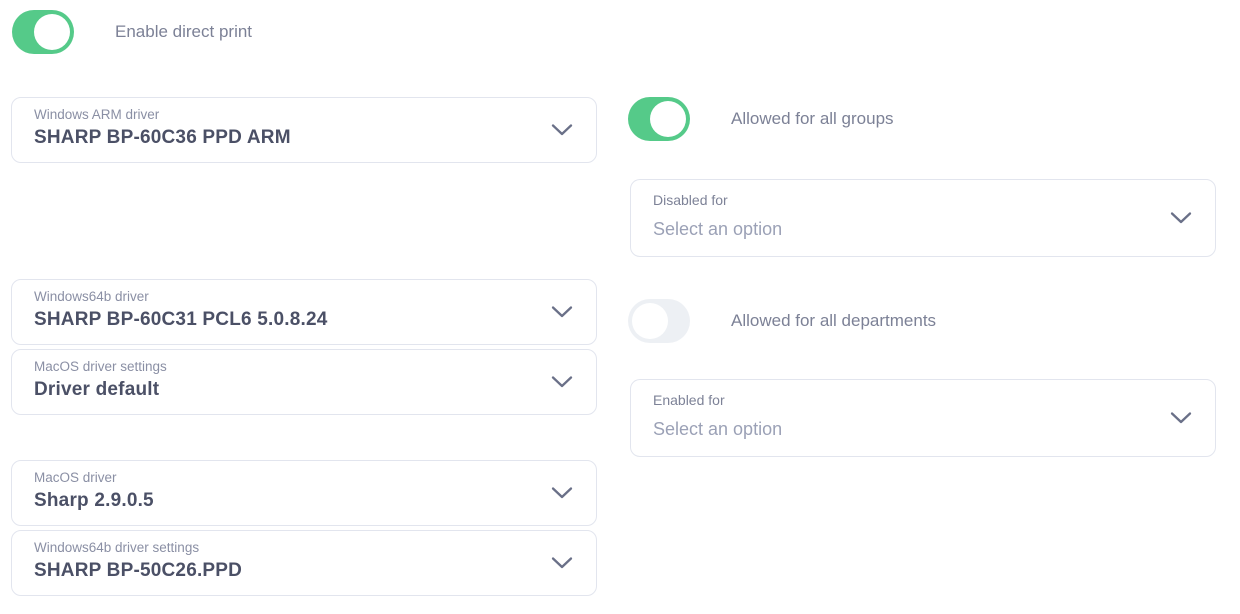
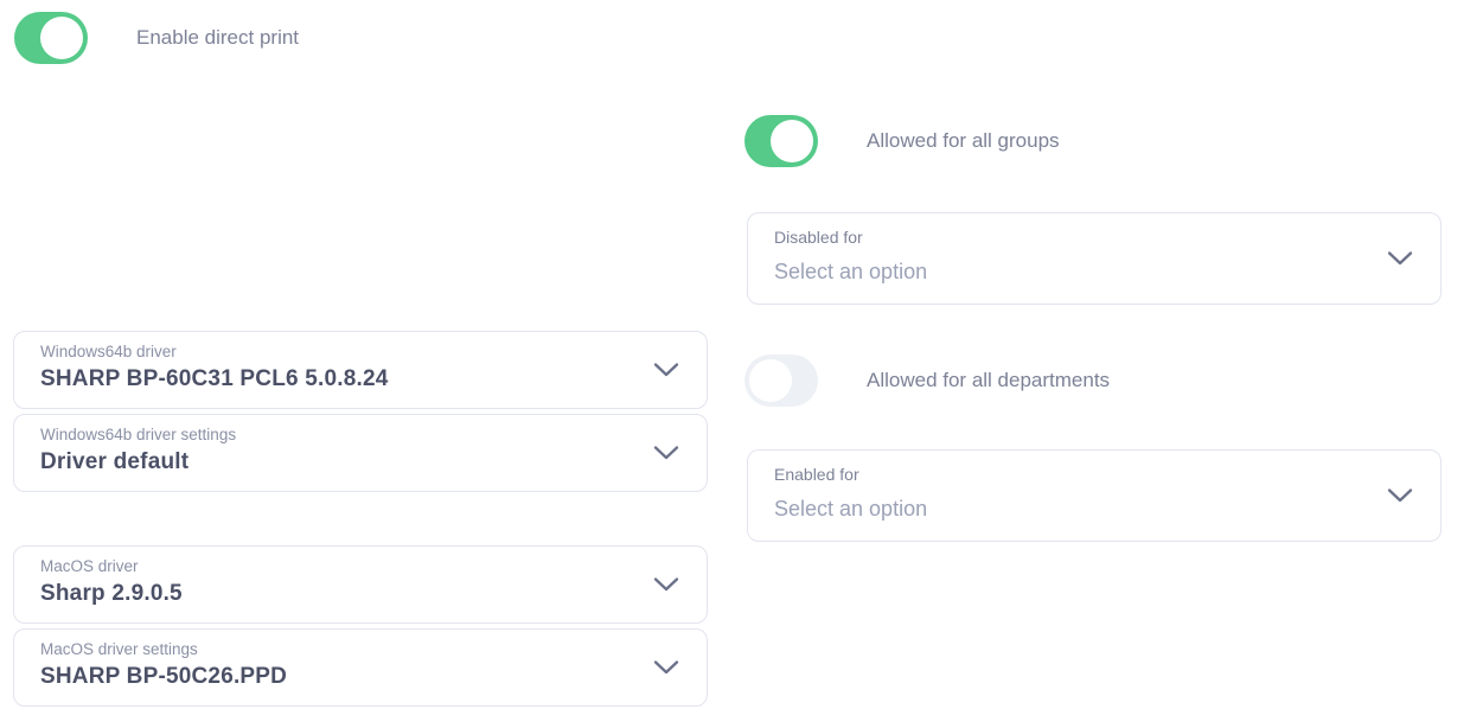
  Enable direct print
- Windows ARM driver
- SHARP BP-60C36 PPD ARM
  Windows64b driver
  SHARP BP-60C31 PCL6 5.0.8.24
- MacOS driver settings
+ Windows64b driver settings
  Driver default
  MacOS driver
  Sharp 2.9.0.5
- Windows64b driver settings
+ MacOS driver settings
  SHARP BP-50C26.PPD
  Allowed for all groups
  Disabled for
  Select an option
  Allowed for all departments
  Enabled for
  Select an option
